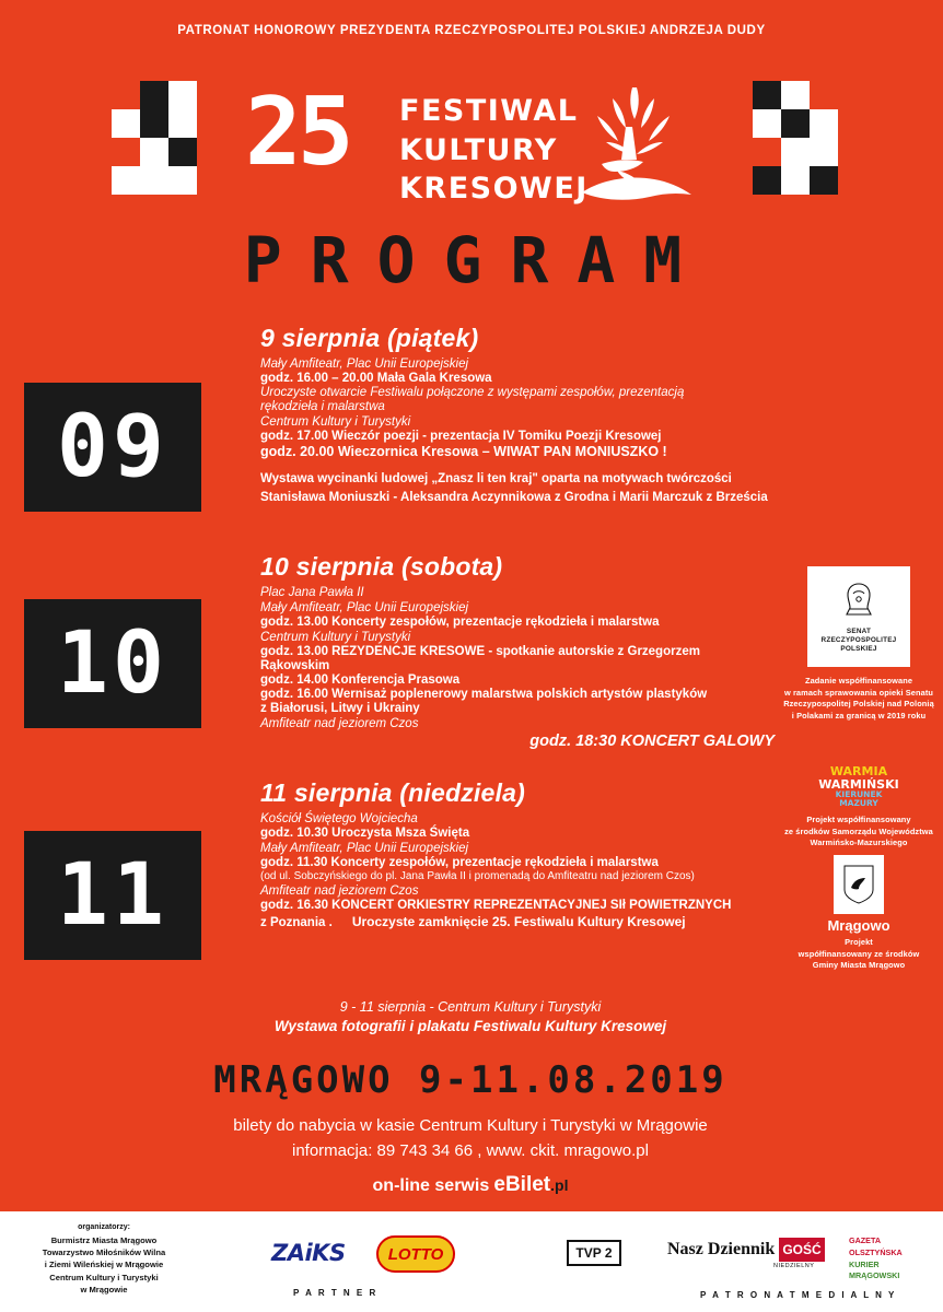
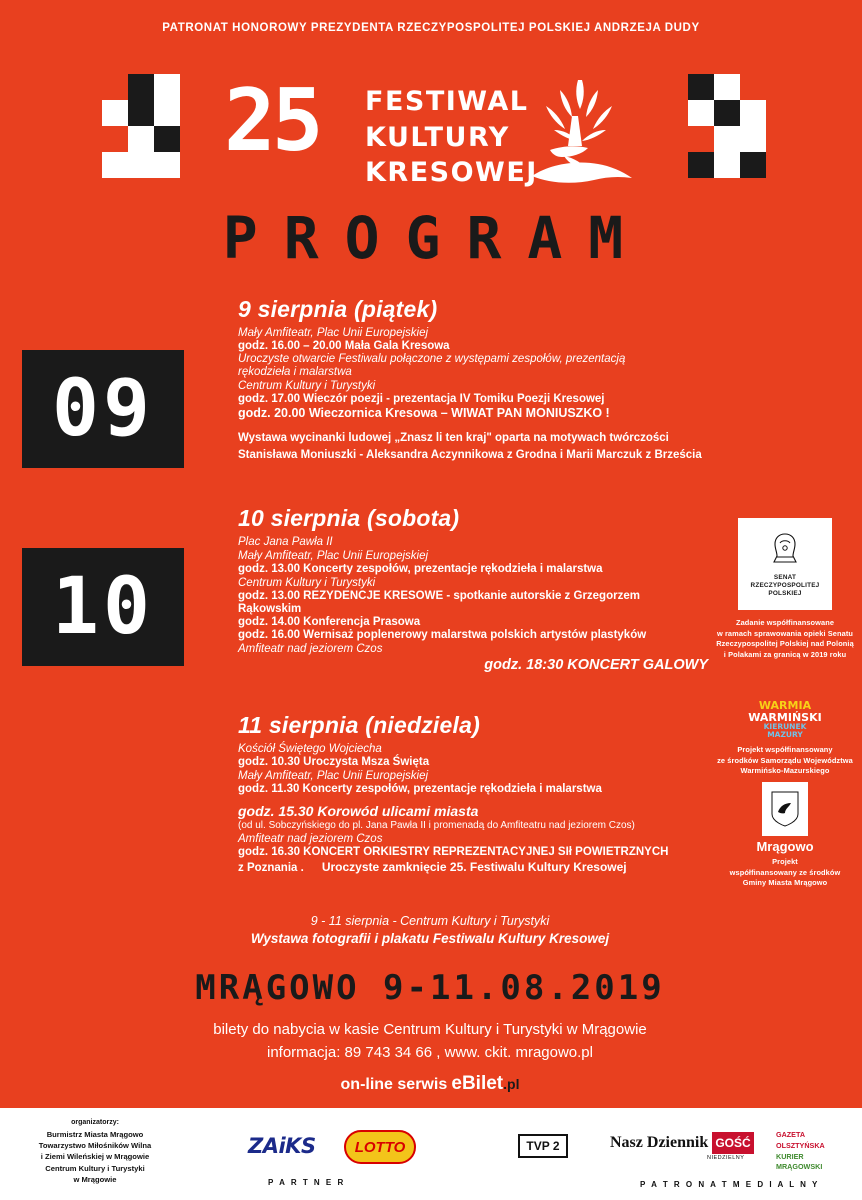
  PATRONAT HONOROWY PREZYDENTA RZECZYPOSPOLITEJ POLSKIEJ ANDRZEJA DUDY
  25
  FESTIWAL
  KULTURY
  KRESOWEJ
  PROGRAM
  09
  10
- 11
  9 sierpnia (piątek)
  Mały Amfiteatr, Plac Unii Europejskiej
  godz. 16.00 – 20.00 Mała Gala Kresowa
  Uroczyste otwarcie Festiwalu połączone z występami zespołów, prezentacją
  rękodzieła i malarstwa
  Centrum Kultury i Turystyki
  godz. 17.00 Wieczór poezji - prezentacja IV Tomiku Poezji Kresowej
  godz. 20.00 Wieczornica Kresowa – WIWAT PAN MONIUSZKO !
  Wystawa wycinanki ludowej „Znasz li ten kraj" oparta na motywach twórczości
  Stanisława Moniuszki - Aleksandra Aczynnikowa z Grodna i Marii Marczuk z Brześcia
  10 sierpnia (sobota)
  Plac Jana Pawła II
  Mały Amfiteatr, Plac Unii Europejskiej
  godz. 13.00 Koncerty zespołów, prezentacje rękodzieła i malarstwa
  Centrum Kultury i Turystyki
  godz. 13.00 REZYDENCJE KRESOWE - spotkanie autorskie z Grzegorzem
  Rąkowskim
  godz. 14.00 Konferencja Prasowa
  godz. 16.00 Wernisaż poplenerowy malarstwa polskich artystów plastyków
- z Białorusi, Litwy i Ukrainy
  Amfiteatr nad jeziorem Czos
  godz. 18:30 KONCERT GALOWY
  11 sierpnia (niedziela)
  Kościół Świętego Wojciecha
  godz. 10.30 Uroczysta Msza Święta
  Mały Amfiteatr, Plac Unii Europejskiej
  godz. 11.30 Koncerty zespołów, prezentacje rękodzieła i malarstwa
+ godz. 15.30 Korowód ulicami miasta
  (od ul. Sobczyńskiego do pl. Jana Pawła II i promenadą do Amfiteatru nad jeziorem Czos)
  Amfiteatr nad jeziorem Czos
  godz. 16.30 KONCERT ORKIESTRY REPREZENTACYJNEJ SIł POWIETRZNYCH
  z Poznania .
  Uroczyste zamknięcie 25. Festiwalu Kultury Kresowej
  9 - 11 sierpnia - Centrum Kultury i Turystyki
  Wystawa fotografii i plakatu Festiwalu Kultury Kresowej
  MRĄGOWO 9-11.08.2019
  bilety do nabycia w kasie Centrum Kultury i Turystyki w Mrągowie
  informacja: 89 743 34 66 , www. ckit. mragowo.pl
  on-line serwis eBilet.pl
  Zadanie współfinansowane
  w ramach sprawowania opieki Senatu
  Rzeczypospolitej Polskiej nad Polonią
  i Polakami za granicą w 2019 roku
  WARMIA
  WARMIŃSKI
  KIERUNEK
  MAZURY
  Projekt współfinansowany
  ze środków Samorządu Województwa
  Warmińsko-Mazurskiego
  Mrągowo
  Projekt
  współfinansowany ze środków
  Gminy Miasta Mrągowo
  Burmistrz Miasta Mrągowo
  Towarzystwo Miłośników Wilna
  i Ziemi Wileńskiej w Mrągowie
  Centrum Kultury i Turystyki
  w Mrągowie
  ZAiKS
  LOTTO
  P A R T N E R
  TVP 2
  Nasz Dziennik
  GOŚĆ
  GAZETA
  OLSZTYŃSKA
  KURIER
  MRĄGOWSKI
  P A T R O N A T M E D I A L N Y
